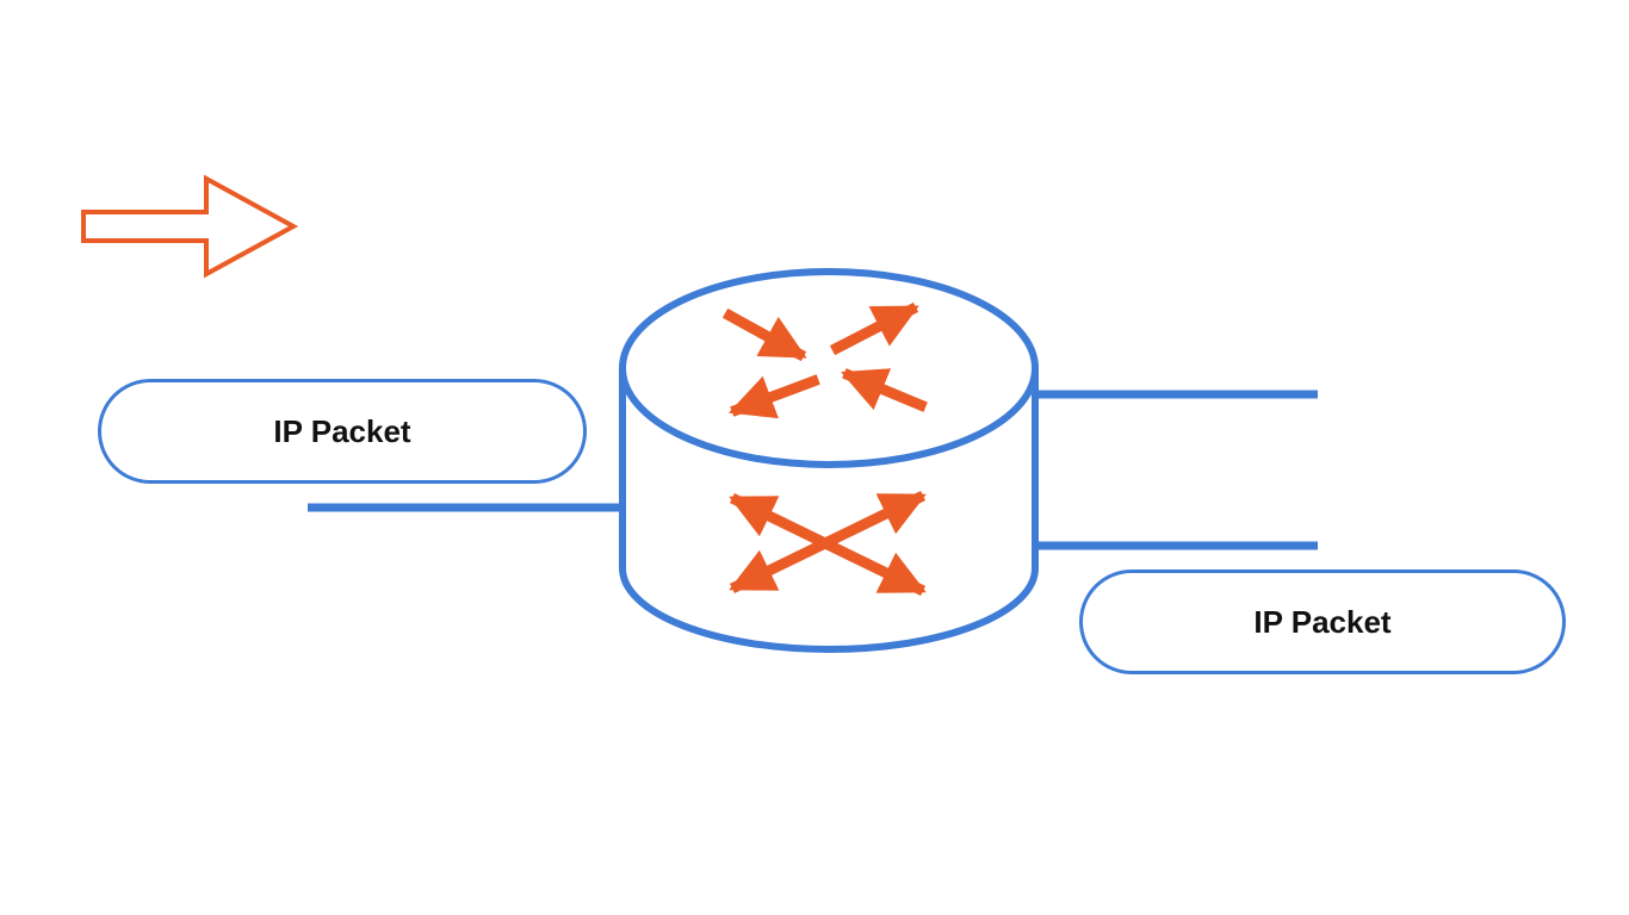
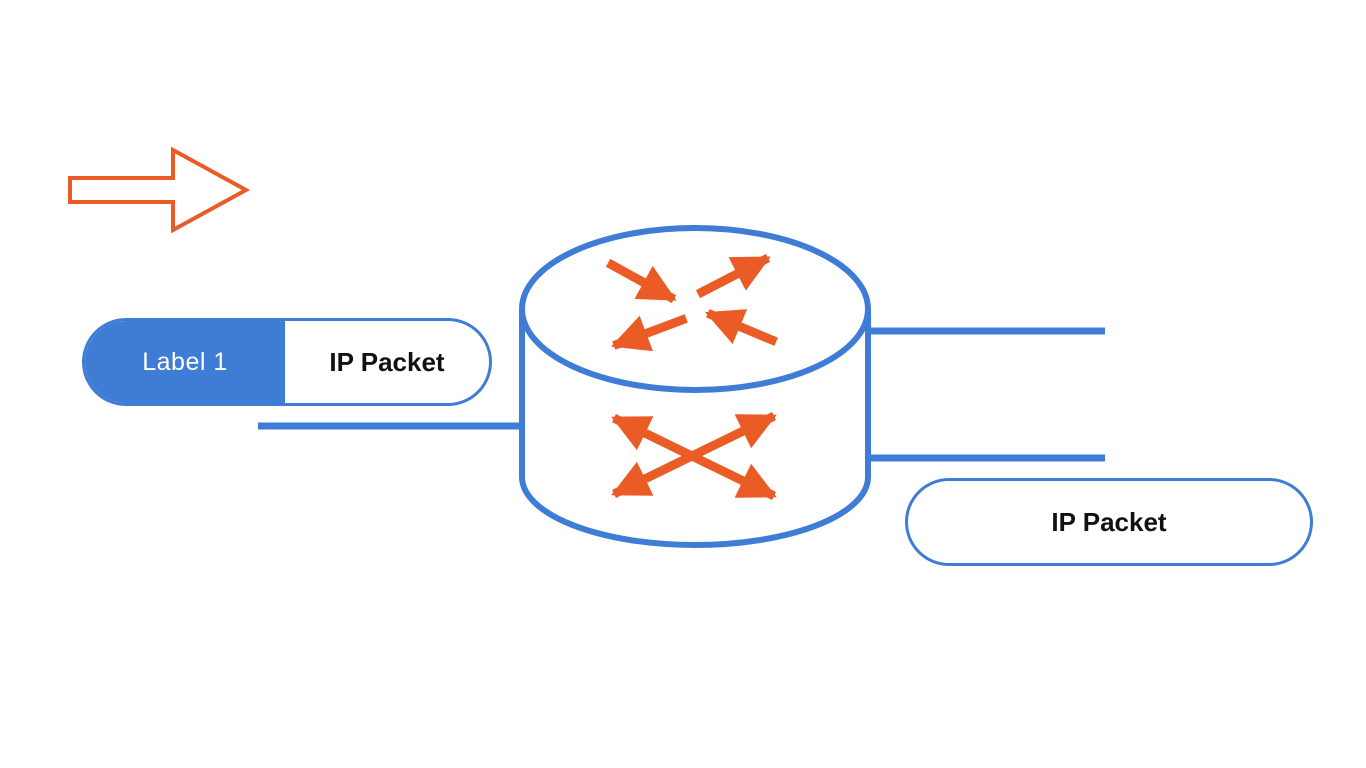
+ Label 1
  IP Packet
  IP Packet
